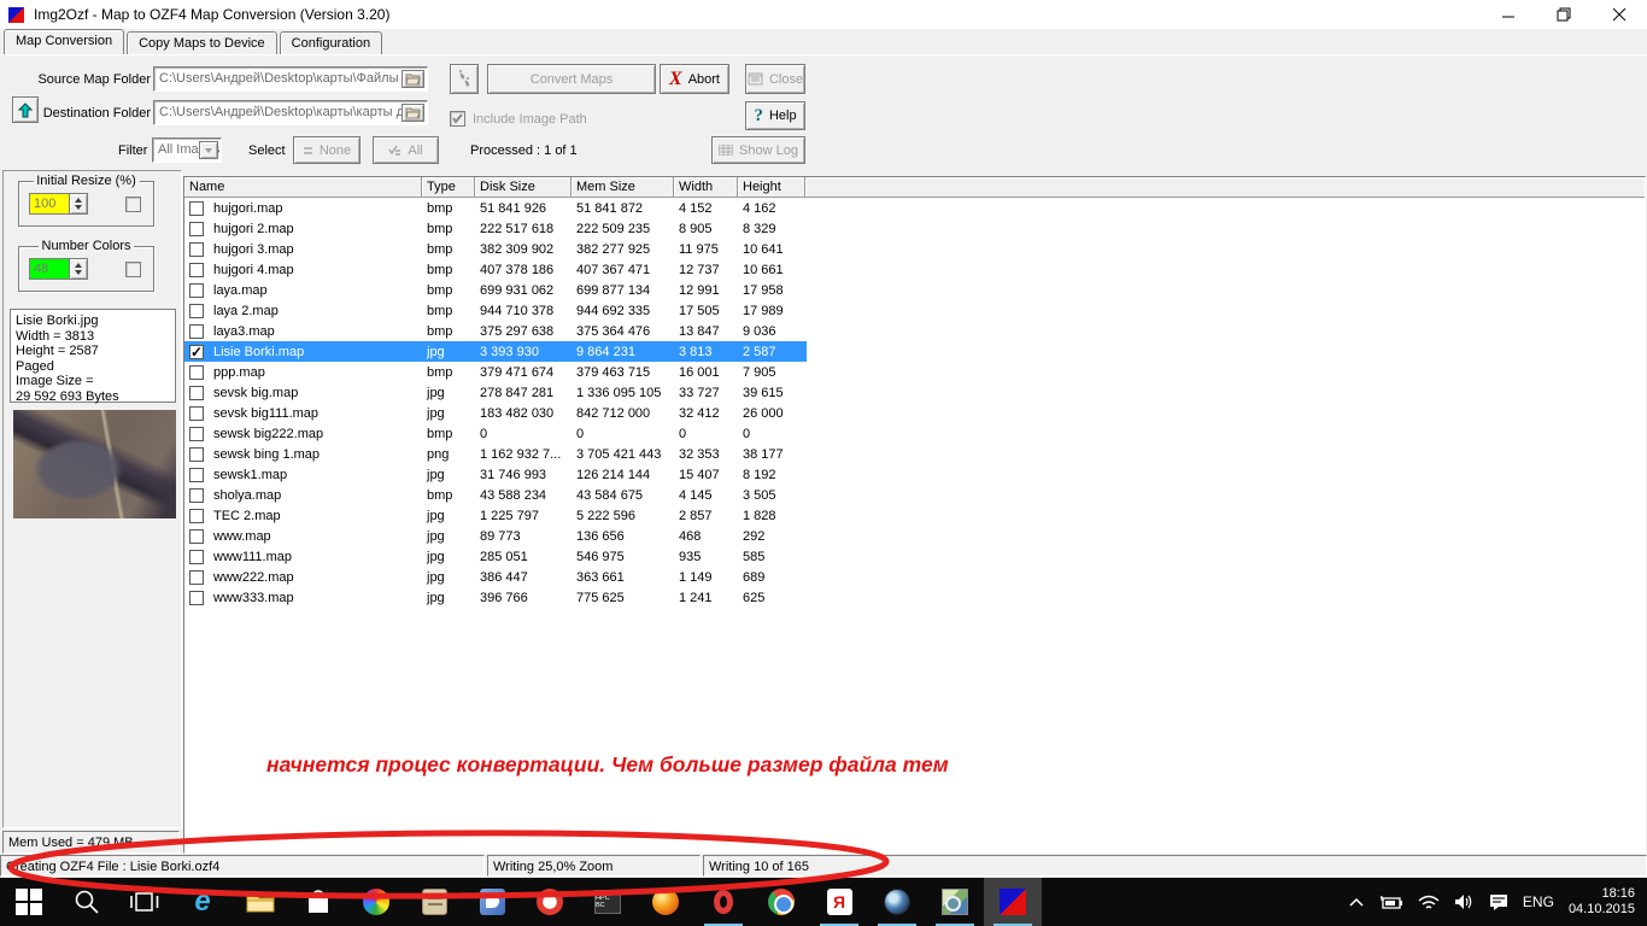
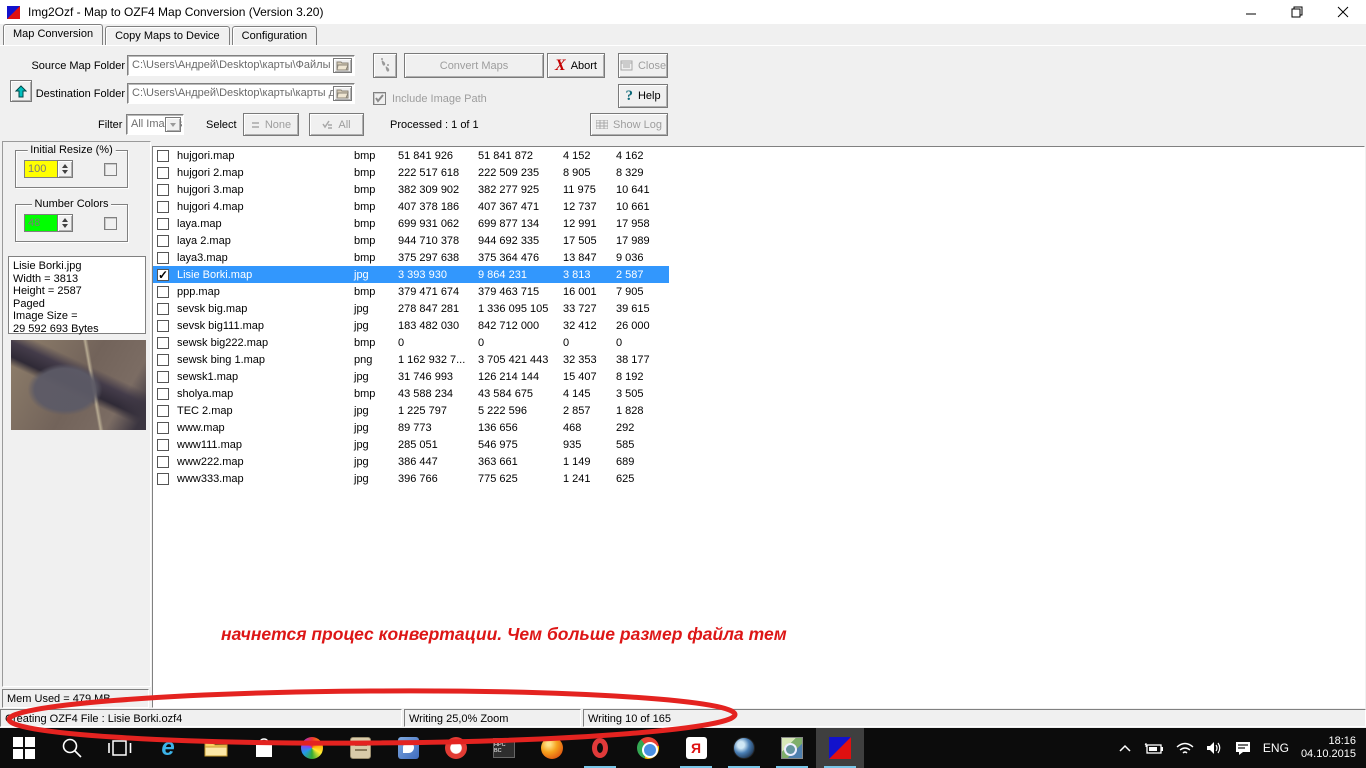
  Img2Ozf - Map to OZF4 Map Conversion (Version 3.20)
  Map Conversion
  Copy Maps to Device
  Configuration
  Source Map Folder
  C:\Users\Андрей\Desktop\карты\Файлы
  Convert Maps
  X
  Abort
  Close
  Destination Folder
  C:\Users\Андрей\Desktop\карты\карты д
  Include Image Path
  ?
  Help
  Filter
  Select
  None
  All
  Processed : 1 of 1
  Show Log
  Initial Resize (%)
  100
  Number Colors
  48
  Lisie Borki.jpg
  Width = 3813
  Height = 2587
  Paged
  Image Size =
  29 592 693 Bytes
  Mem Used = 479 M
- Name
- Type
- Disk Size
- Mem Size
- Width
- Height
  hujgori.map
  bmp
  51 841 926
  51 841 872
  4 152
  4 162
  hujgori 2.map
  bmp
  222 517 618
  222 509 235
  8 905
  8 329
  hujgori 3.map
  bmp
  382 309 902
  382 277 925
  11 975
  10 641
  hujgori 4.map
  bmp
  407 378 186
  407 367 471
  12 737
  10 661
  laya.map
  bmp
  699 931 062
  699 877 134
  12 991
  17 958
  laya 2.map
  bmp
  944 710 378
  944 692 335
  17 505
  17 989
  laya3.map
  bmp
  375 297 638
  375 364 476
  13 847
  9 036
  Lisie Borki.map
  jpg
  3 393 930
  9 864 231
  3 813
  2 587
  ppp.map
  bmp
  379 471 674
  379 463 715
  16 001
  7 905
  sevsk big.map
  jpg
  278 847 281
  1 336 095 105
  33 727
  39 615
  sevsk big111.map
  jpg
  183 482 030
  842 712 000
  32 412
  26 000
  sewsk big222.map
  bmp
  0
  0
  0
  0
  sewsk bing 1.map
  png
  1 162 932 7...
  3 705 421 443
  32 353
  38 177
  sewsk1.map
  jpg
  31 746 993
  126 214 144
  15 407
  8 192
  sholya.map
  bmp
  43 588 234
  43 584 675
  4 145
  3 505
  TEC 2.map
  jpg
  1 225 797
  5 222 596
  2 857
  1 828
  www.map
  jpg
  89 773
  136 656
  468
  292
  www111.map
  jpg
  285 051
  546 975
  935
  585
  www222.map
  jpg
  386 447
  363 661
  1 149
  689
  www333.map
  jpg
  396 766
  775 625
  1 241
  625
  начнется процес конвертации. Чем больше размер файла тем
  reating OZF4 File : Lisie Borki.ozf4
  Writing 25,0% Zoom
  Writing 10 of 165
  e
  Я
  ENG
  18:16
  04.10.2015
